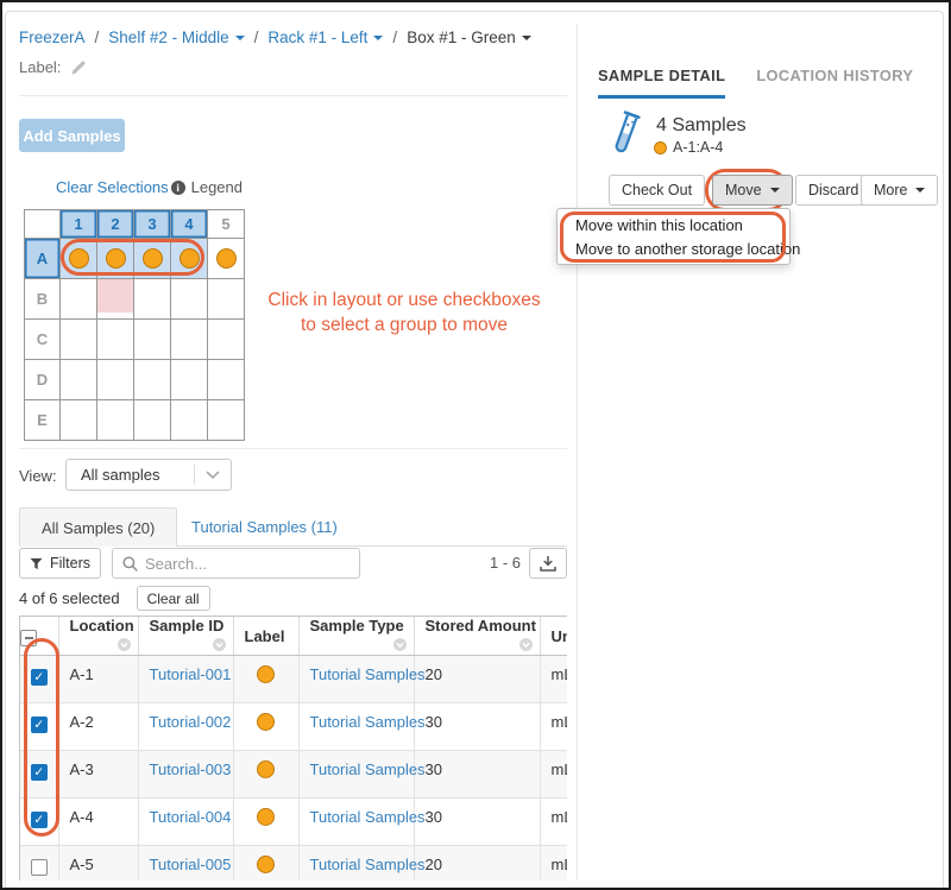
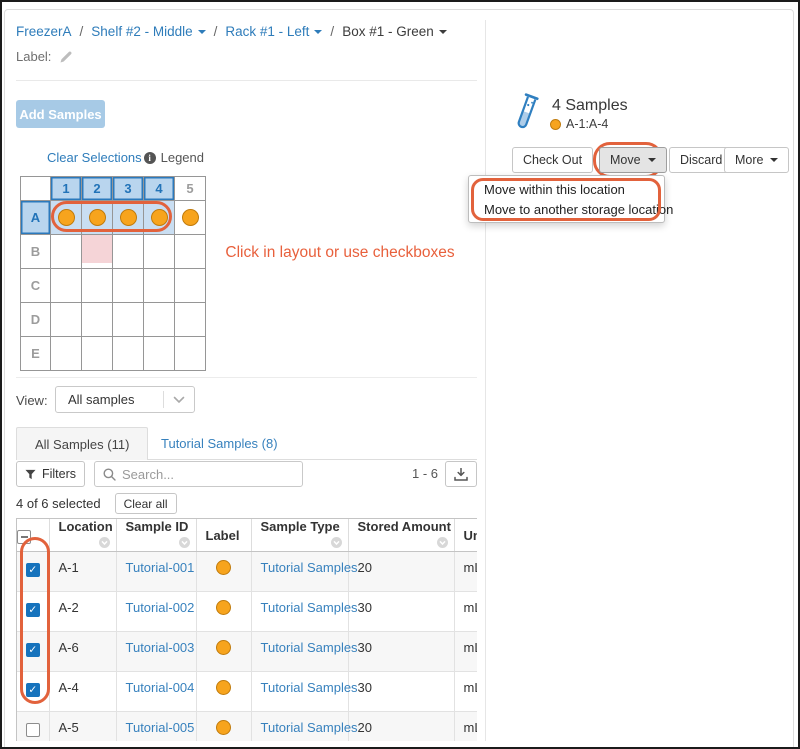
  FreezerA
  /
  Shelf #2 - Middle
  /
  Rack #1 - Left
  /
  Box #1 - Green
  Label:
  Add Samples
  Clear Selections
  i
  Legend
  1
  2
  3
  4
  5
  A
  B
  C
  D
  E
  Click in layout or use checkboxes
- to select a group to move
  View:
  All samples
- All Samples (20)
+ All Samples (11)
- Tutorial Samples (11)
+ Tutorial Samples (8)
  Filters
  Search...
  1 - 6
  4 of 6 selected
  Clear all
  	Location	Sample ID	Label	Sample Type	Stored Amount	Un
  ✓	A-1	Tutorial-001		Tutorial Samples	20	m
  ✓	A-2	Tutorial-002		Tutorial Samples	30	m
- ✓	A-3	Tutorial-003		Tutorial Samples	30	m
+ ✓	A-6	Tutorial-003		Tutorial Samples	30	m
  ✓	A-4	Tutorial-004		Tutorial Samples	30	m
  	A-5	Tutorial-005		Tutorial Samples	20	m
- SAMPLE DETAIL
- LOCATION HISTORY
  4 Samples
  A-1:A-4
  Check Out
  Move
  Discard
  More
  Move within this location
  Move to another storage location
